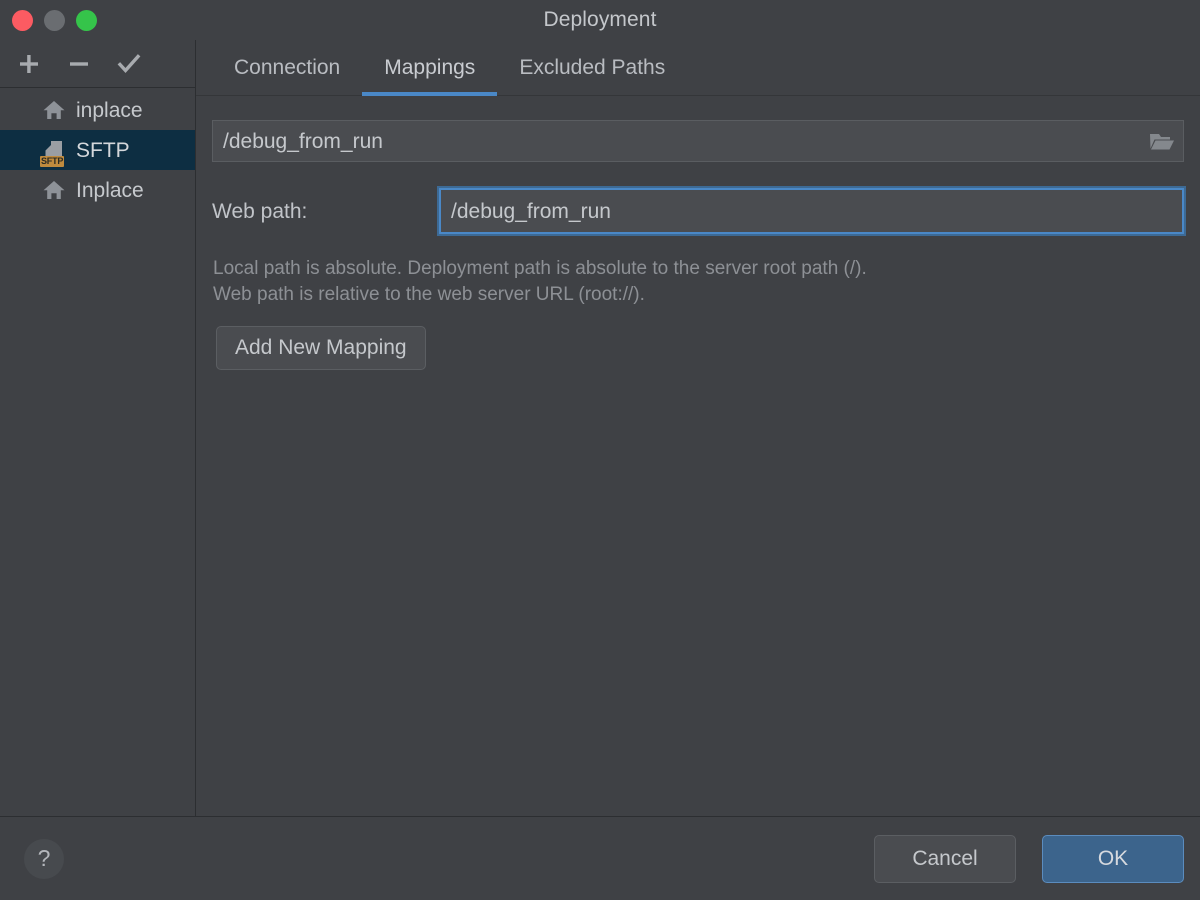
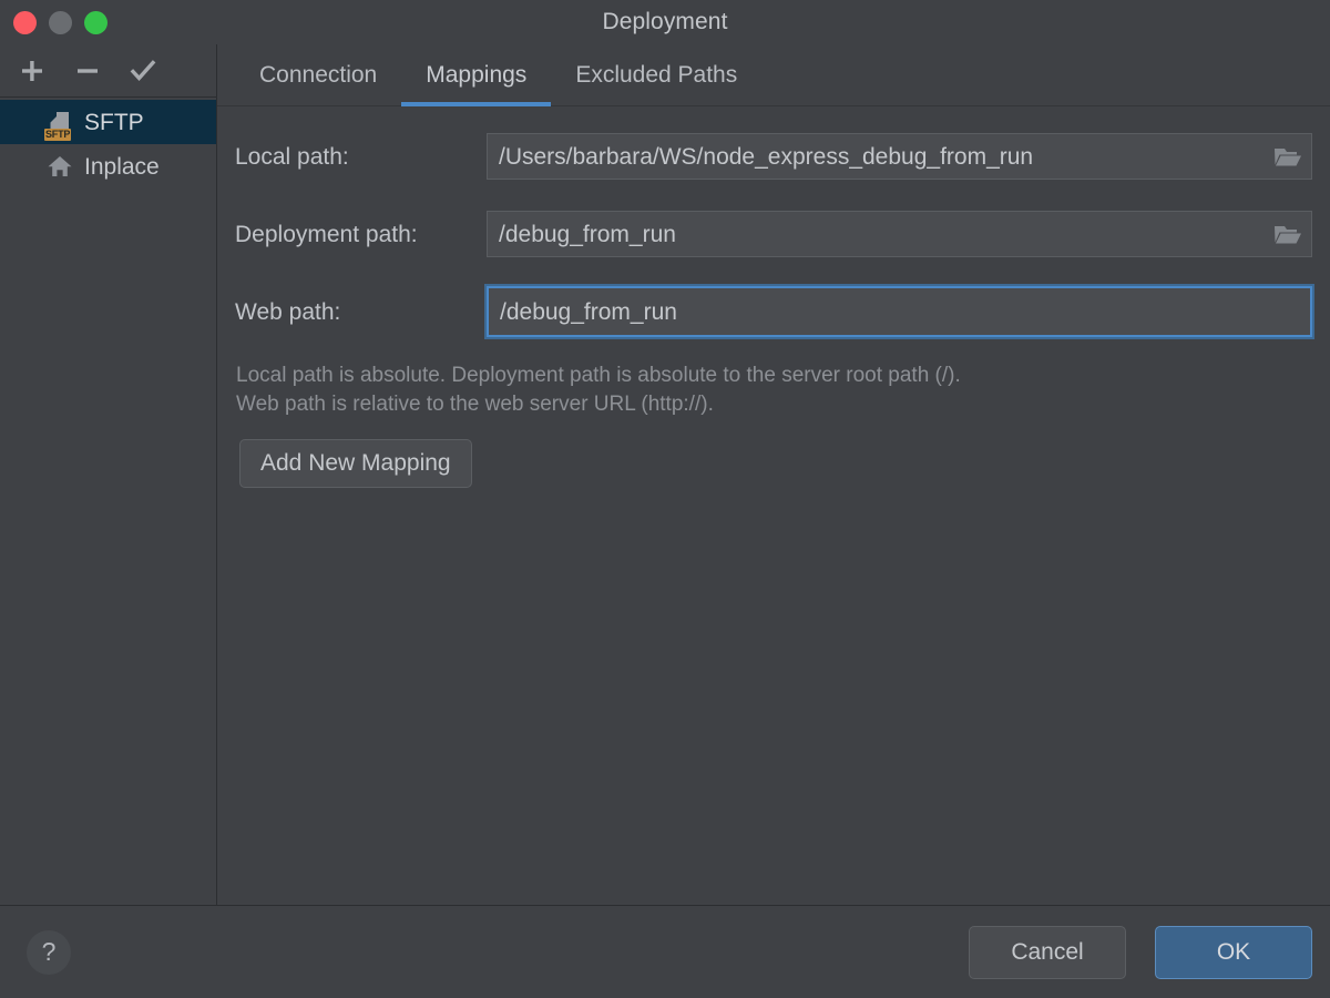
  Deployment
- inplace
  SFTP
  SFTP
  Inplace
  Connection
  Mappings
  Excluded Paths
+ Local path:
+ /Users/barbara/WS/node_express_debug_from_run
+ Deployment path:
  /debug_from_run
  Web path:
  /debug_from_run
  Local path is absolute. Deployment path is absolute to the server root path (/).
- Web path is relative to the web server URL (root://).
+ Web path is relative to the web server URL (http://).
  Add New Mapping
  ?
  Cancel
  OK
